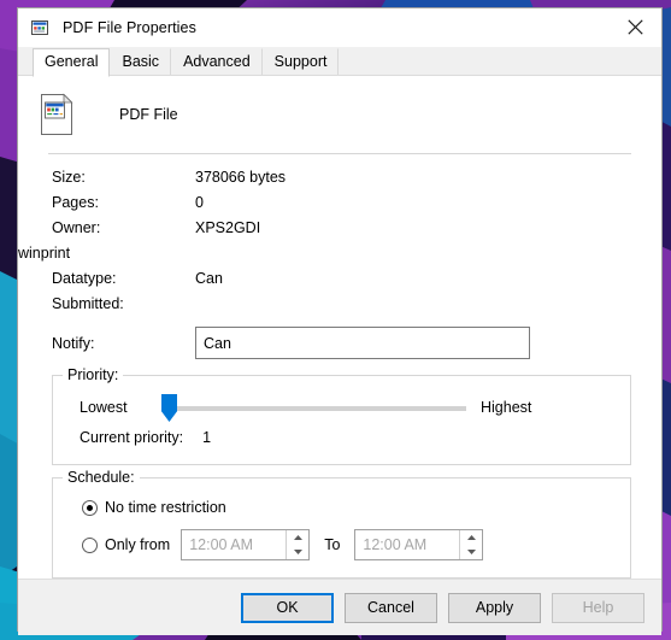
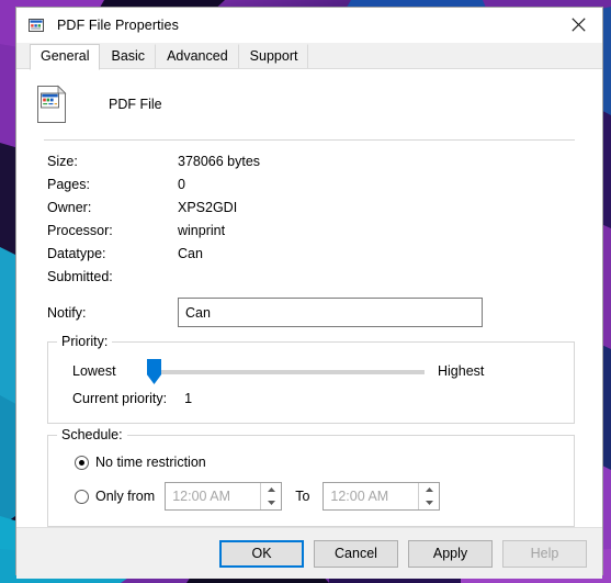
  PDF File Properties
  General
  Basic
  Advanced
  Support
  PDF File
  Size:
  378066 bytes
  Pages:
  0
  Owner:
  XPS2GDI
+ Processor:
  winprint
  Datatype:
  Can
  Submitted:
  Notify:
  Can
  Priority:
  Lowest
  Highest
  Current priority:
  1
  Schedule:
  No time restriction
  Only from
  12:00 AM
  To
  12:00 AM
  OK
  Cancel
  Apply
  Help
